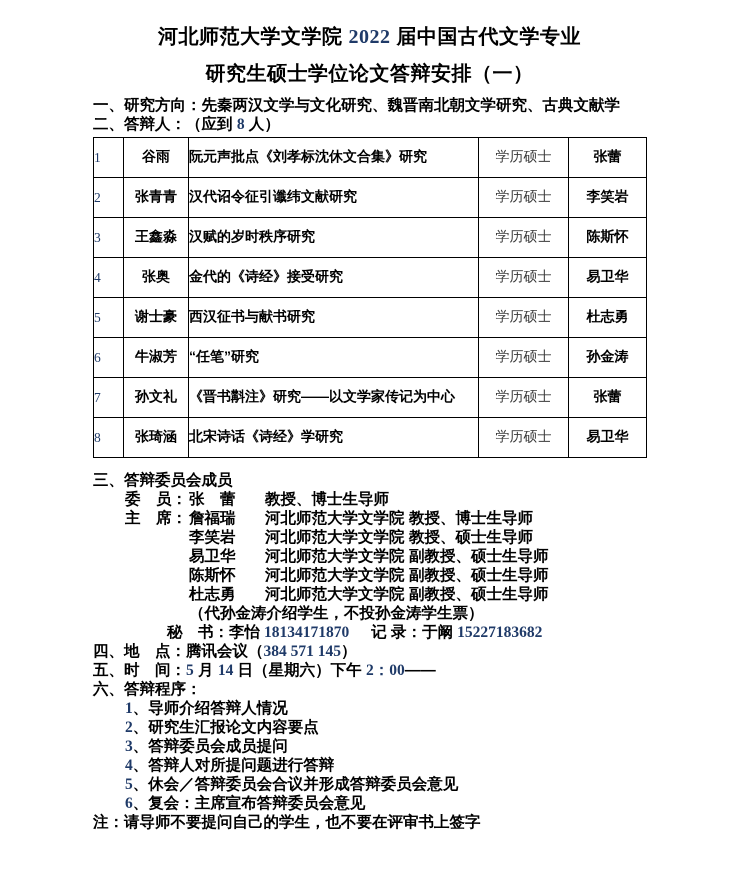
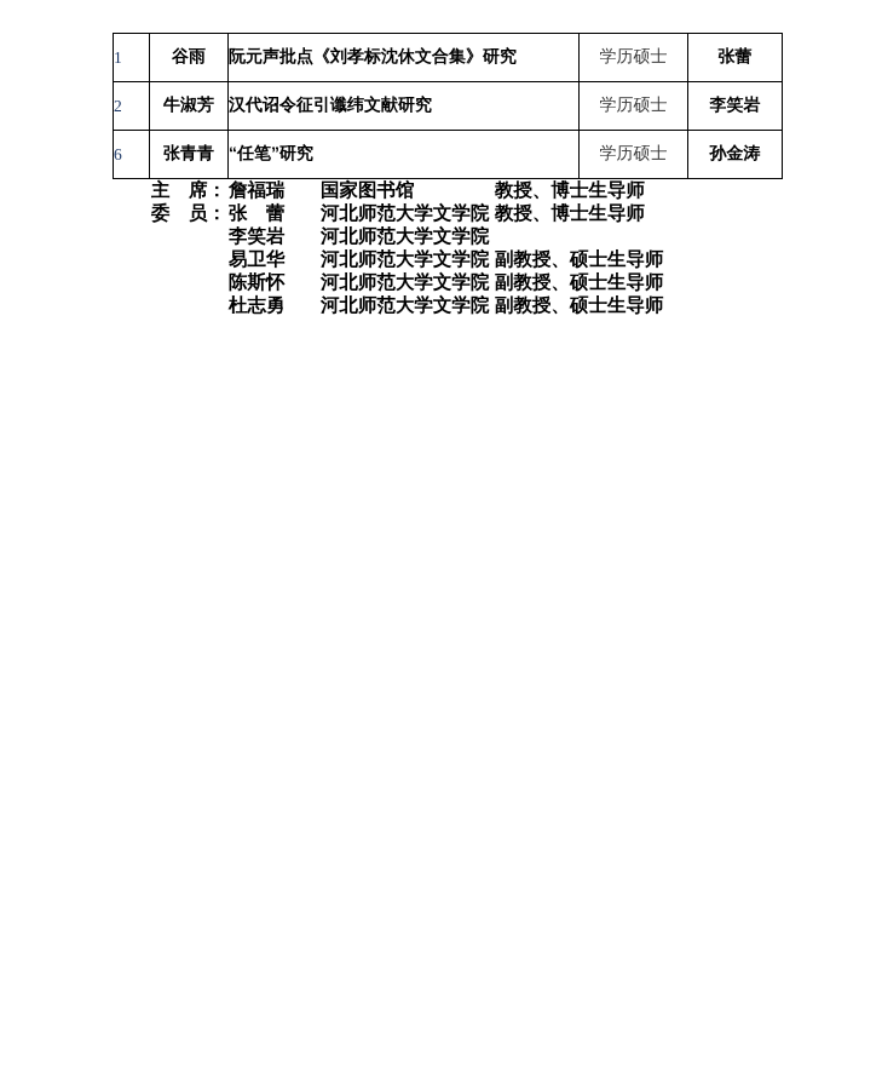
- 河北师范大学文学院 2022 届中国古代文学专业
- 研究生硕士学位论文答辩安排（一）
- 一、研究方向：先秦两汉文学与文化研究、魏晋南北朝文学研究、古典文献学
- 二、答辩人：（应到 8 人）
  1	谷雨	阮元声批点《刘孝标沈休文合集》研究	学历硕士	张蕾
- 2	张青青	汉代诏令征引谶纬文献研究	学历硕士	李笑岩
+ 2	牛淑芳	汉代诏令征引谶纬文献研究	学历硕士	李笑岩
- 3	王鑫淼	汉赋的岁时秩序研究	学历硕士	陈斯怀
- 4	张奥	金代的《诗经》接受研究	学历硕士	易卫华
- 5	谢士豪	西汉征书与献书研究	学历硕士	杜志勇
- 6	牛淑芳	“任笔”研究	学历硕士	孙金涛
+ 6	张青青	“任笔”研究	学历硕士	孙金涛
- 7	孙文礼	《晋书斠注》研究——以文学家传记为中心	学历硕士	张蕾
- 8	张琦涵	北宋诗话《诗经》学研究	学历硕士	易卫华
- 三、答辩委员会成员
- 委 员：
+ 主 席：
- 张 蕾
+ 詹福瑞
+ 国家图书馆
  教授、博士生导师
- 主 席：
+ 委 员：
- 詹福瑞
+ 张 蕾
  河北师范大学文学院
  教授、博士生导师
  李笑岩
  河北师范大学文学院
- 教授、硕士生导师
  易卫华
  河北师范大学文学院
  副教授、硕士生导师
  陈斯怀
  河北师范大学文学院
  副教授、硕士生导师
  杜志勇
  河北师范大学文学院
  副教授、硕士生导师
- （代孙金涛介绍学生，不投孙金涛学生票）
- 秘 书：李怡 18134171870 记 录：于阚 15227183682
- 四、地 点：腾讯会议（384 571 145）
- 五、时 间：5 月 14 日（星期六）下午 2：00——
- 六、答辩程序：
- 1、导师介绍答辩人情况
- 2、研究生汇报论文内容要点
- 3、答辩委员会成员提问
- 4、答辩人对所提问题进行答辩
- 5、休会／答辩委员会合议并形成答辩委员会意见
- 6、复会：主席宣布答辩委员会意见
- 注：请导师不要提问自己的学生，也不要在评审书上签字
